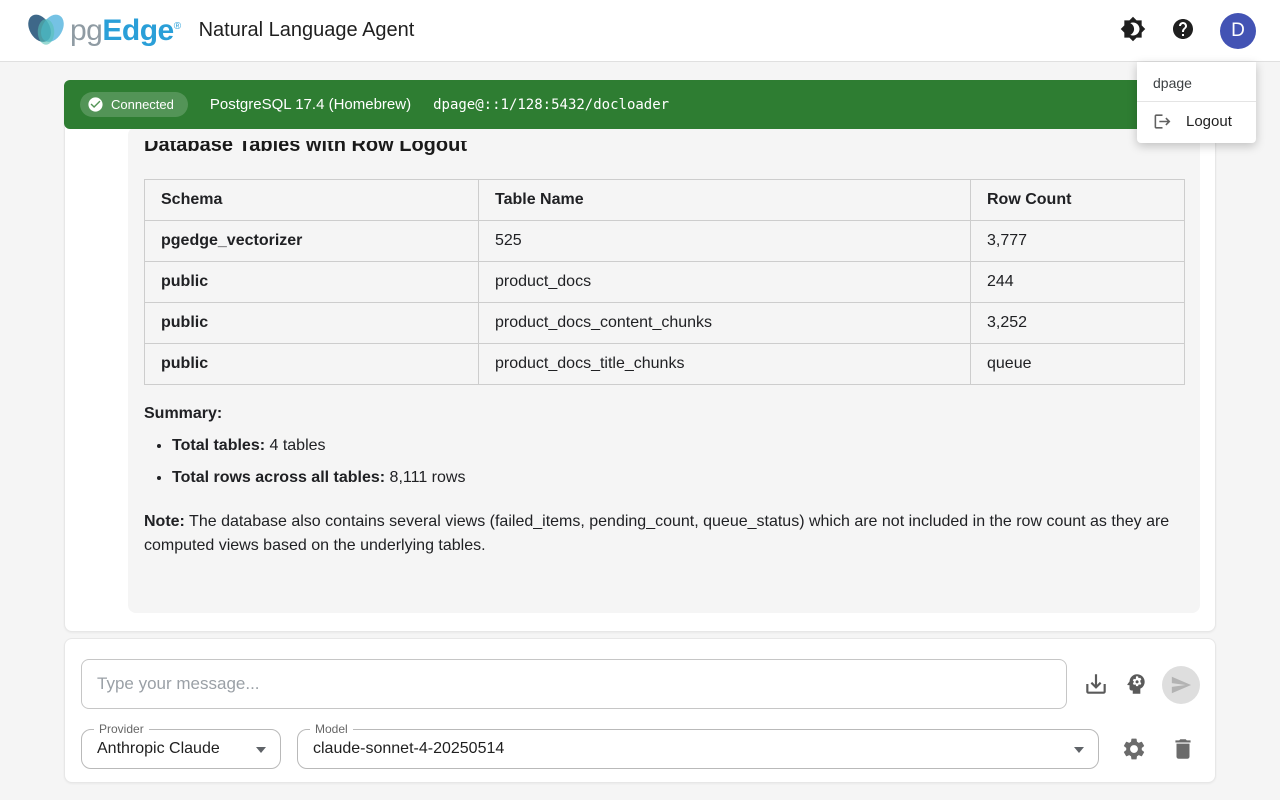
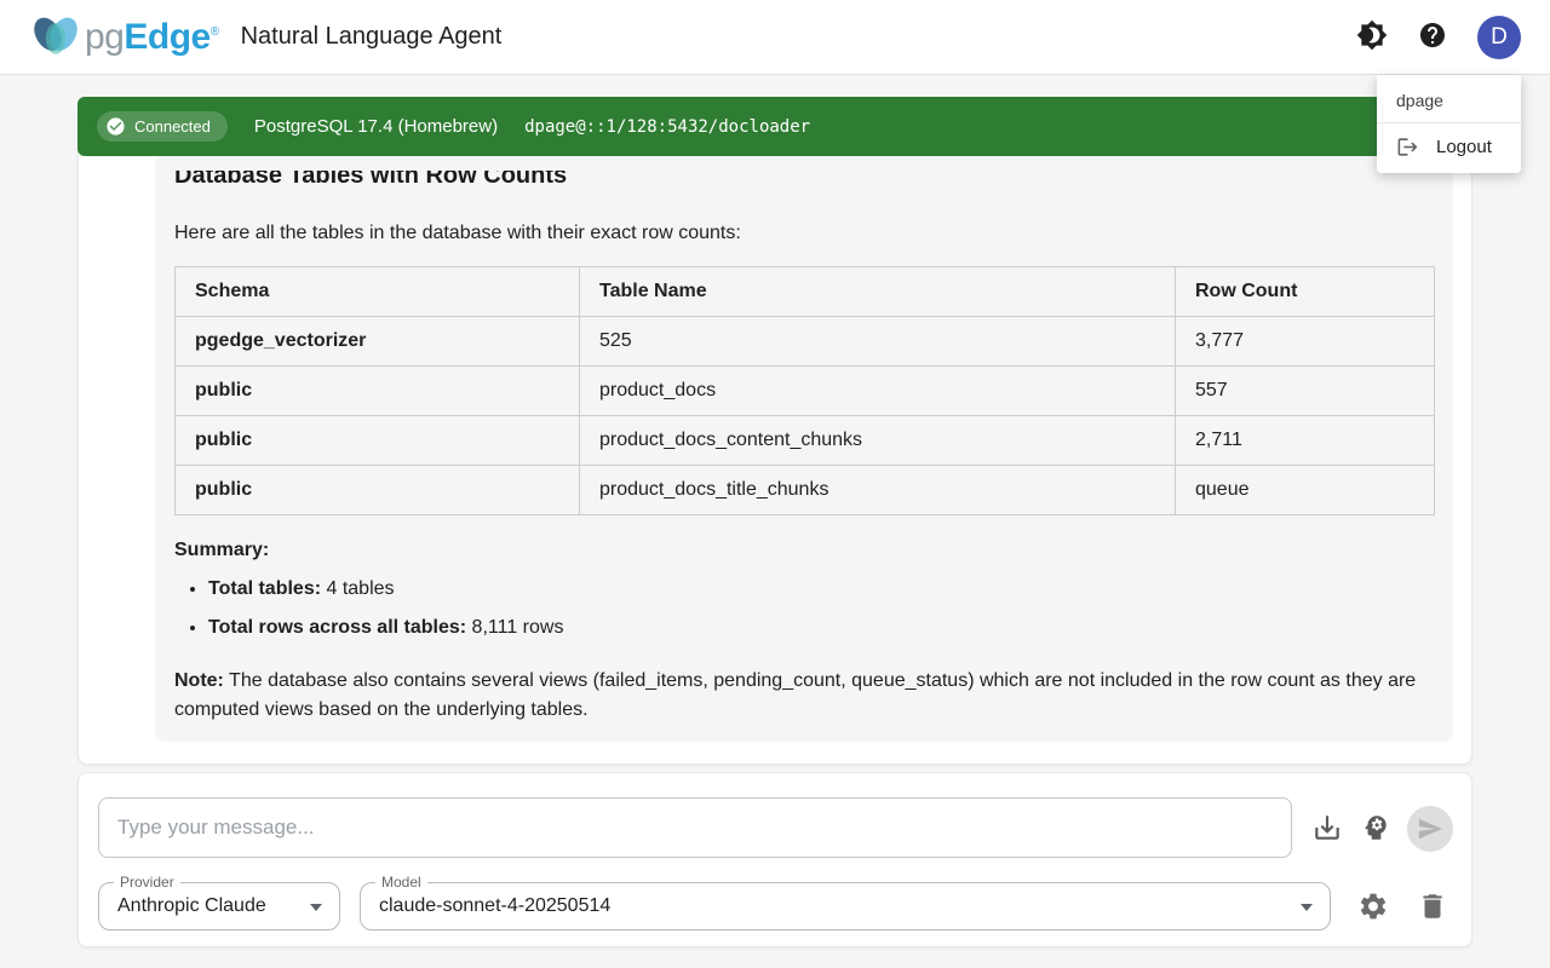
  pgEdge®
  Natural Language Agent
  D
  Connected
  PostgreSQL 17.4 (Homebrew)
  dpage@::1/128:5432/docloader
  dpage
  Logout
- Database Tables with Row Logout
+ Database Tables with Row Counts
+ Here are all the tables in the database with their exact row counts:
  Schema	Table Name	Row Count
  pgedge_vectorizer	525	3,777
- public	product_docs	244
+ public	product_docs	557
- public	product_docs_content_chunks	3,252
+ public	product_docs_content_chunks	2,711
  public	product_docs_title_chunks	queue
  Summary:
  Total tables: 4 tables
  Total rows across all tables: 8,111 rows
  Note: The database also contains several views (failed_items, pending_count, queue_status) which are not included in the row count as they are computed views based on the underlying tables.
  Type your message...
  Provider
  Anthropic Claude
  Model
  claude-sonnet-4-20250514
